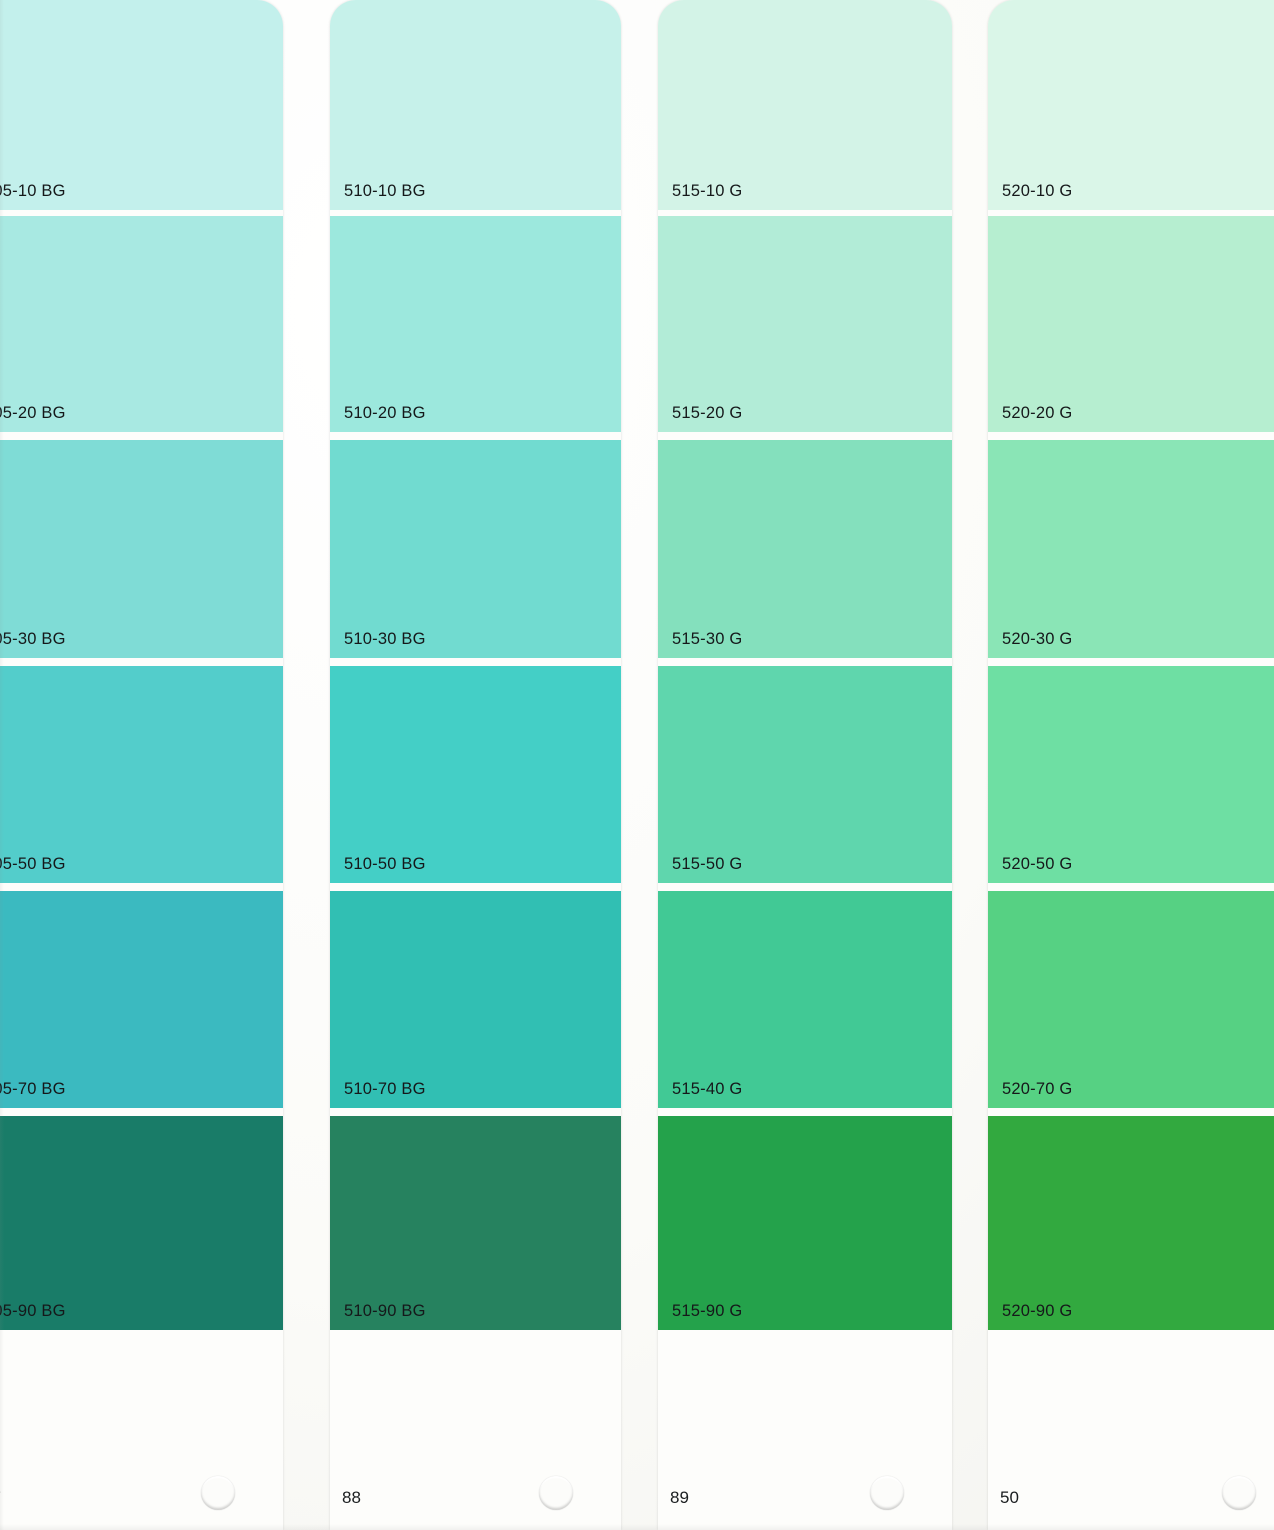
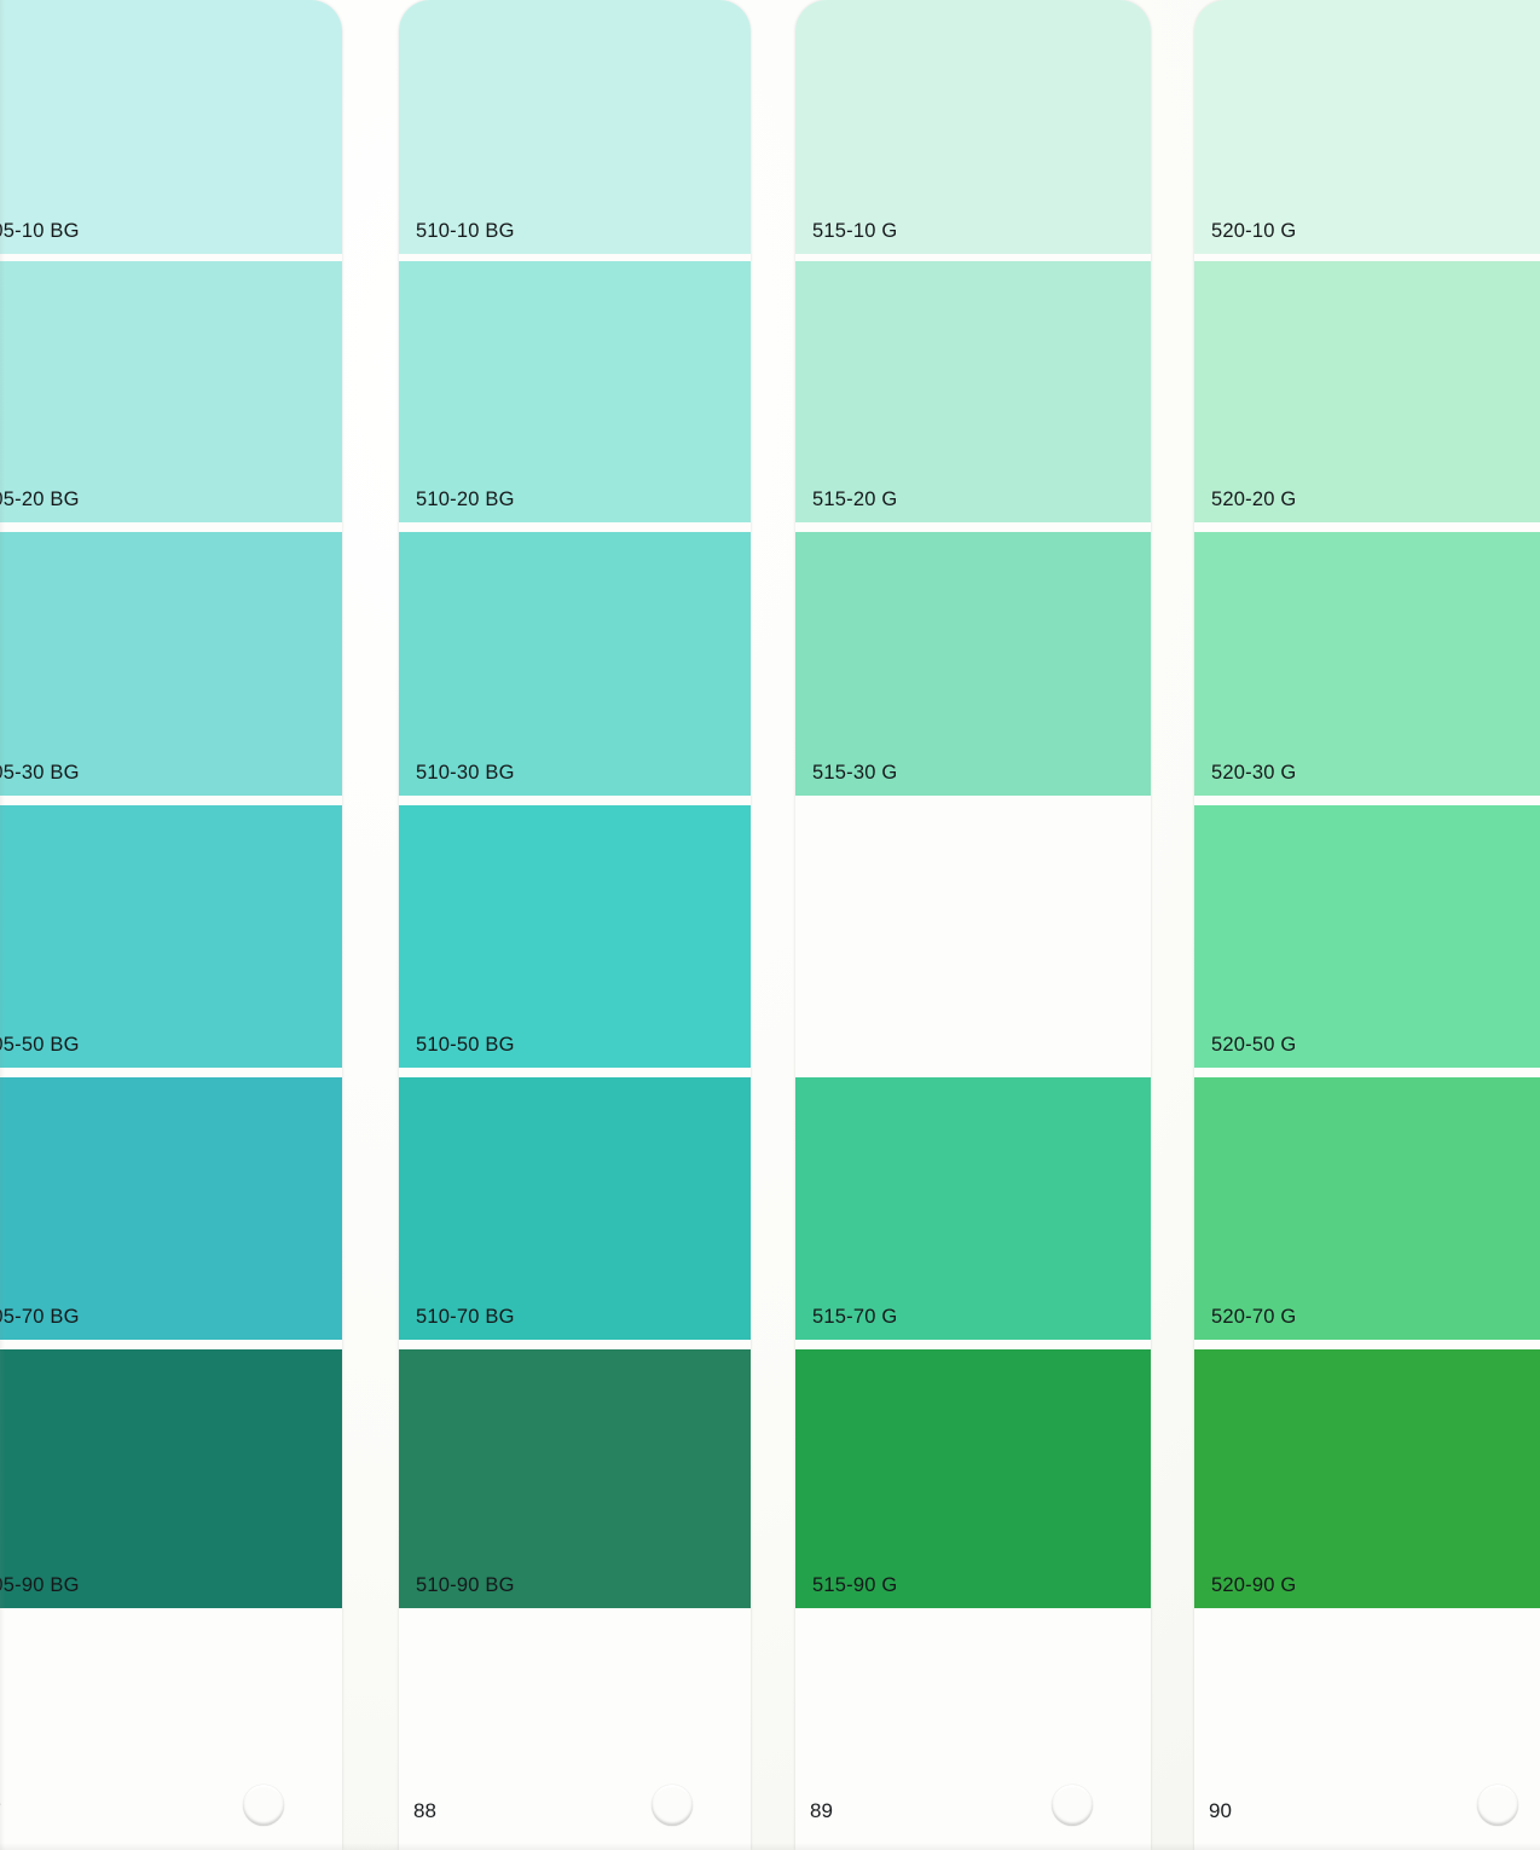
  5-10 BG
  5-20 BG
  5-30 BG
  5-50 BG
  5-70 BG
  5-90 BG
  510-10 BG
  510-20 BG
  510-30 BG
  510-50 BG
  510-70 BG
  510-90 BG
  88
  515-10 G
  515-20 G
  515-30 G
- 515-50 G
- 515-40 G
+ 515-70 G
  515-90 G
  89
  520-10 G
  520-20 G
  520-30 G
  520-50 G
  520-70 G
  520-90 G
- 50
+ 90
